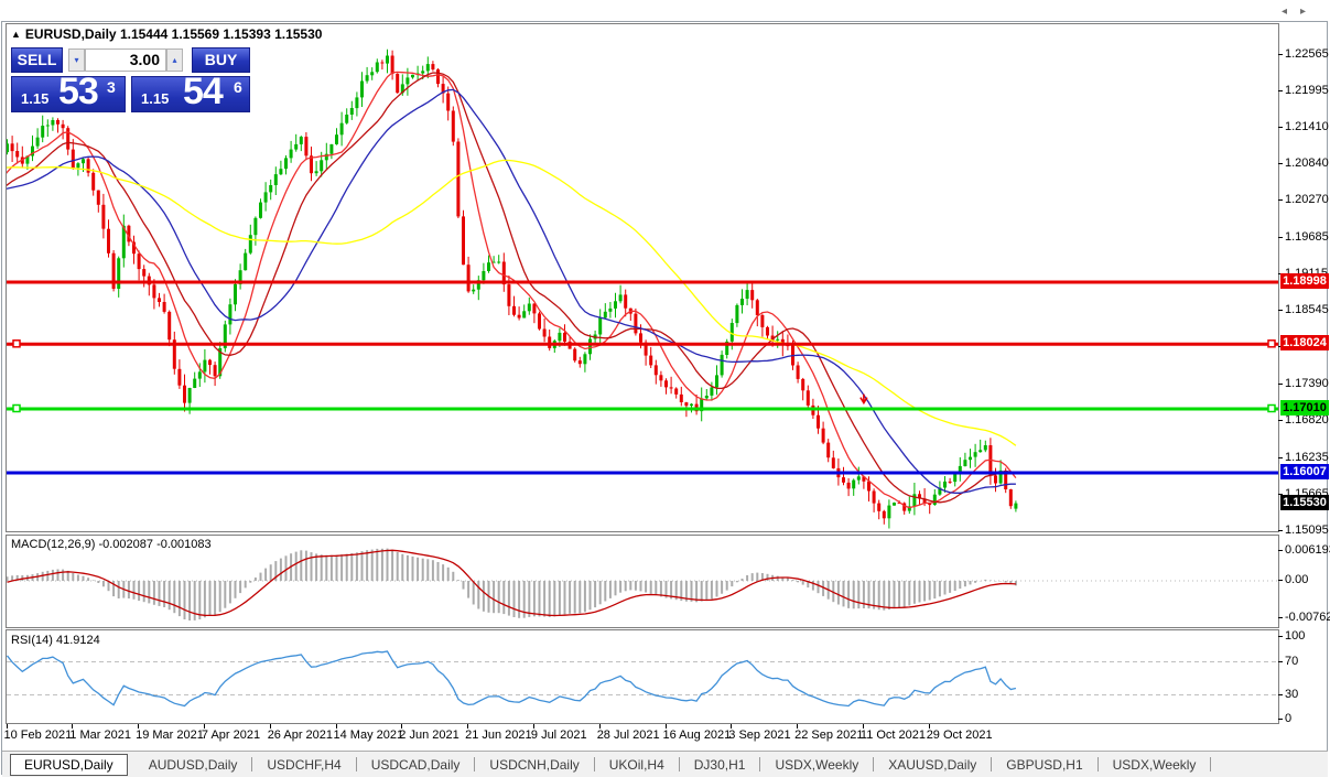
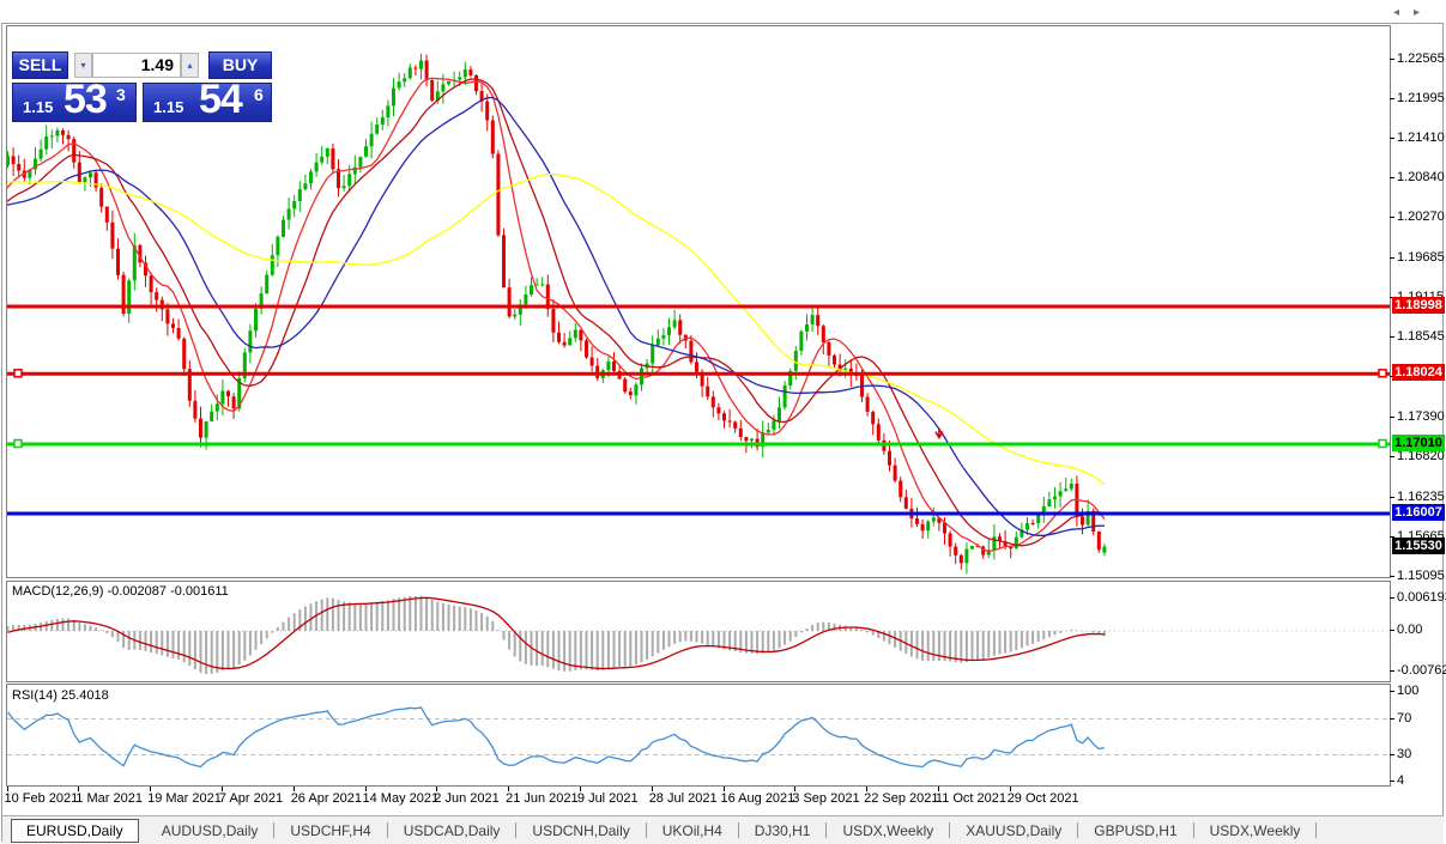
- ▲ EURUSD,Daily 1.15444 1.15569 1.15393 1.15530
- MACD(12,26,9) -0.002087 -0.001083
+ MACD(12,26,9) -0.002087 -0.001611
- RSI(14) 41.9124
+ RSI(14) 25.4018
  SELL
  ▾
- 3.00
+ 1.49
  ▴
  BUY
  1.15
  53
  3
  1.15
  54
  6
  1.22565
  1.21995
  1.21410
  1.20840
  1.20270
  1.19685
  1.18545
  1.17390
  1.16820
  1.16235
  1.15095
  1.18998
  1.18024
  1.17010
  1.16007
  1.15530
  0.00619
  0.00
  -0.00762
  100
  70
  30
- 0
+ 4
  10 Feb 2021
  1 Mar 2021
  19 Mar 2021
  7 Apr 2021
  26 Apr 2021
  14 May 2021
  2 Jun 2021
  21 Jun 2021
  9 Jul 2021
  28 Jul 2021
  16 Aug 2021
  3 Sep 2021
  22 Sep 2021
  11 Oct 2021
  29 Oct 2021
  EURUSD,Daily
  AUDUSD,Daily
  USDCHF,H4
  USDCAD,Daily
  USDCNH,Daily
  UKOil,H4
  DJ30,H1
  USDX,Weekly
  XAUUSD,Daily
  GBPUSD,H1
  USDX,Weekly
  ◂▸
